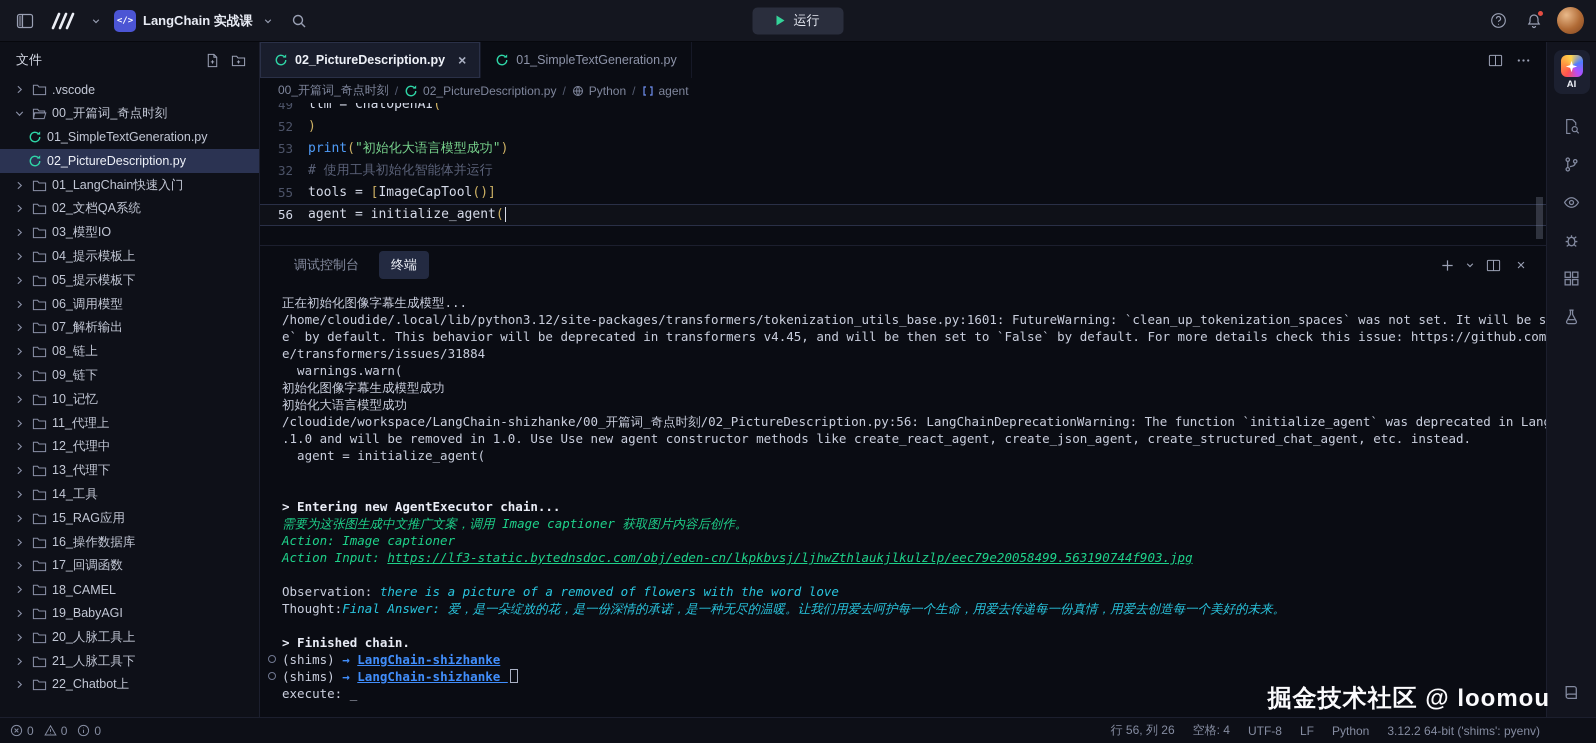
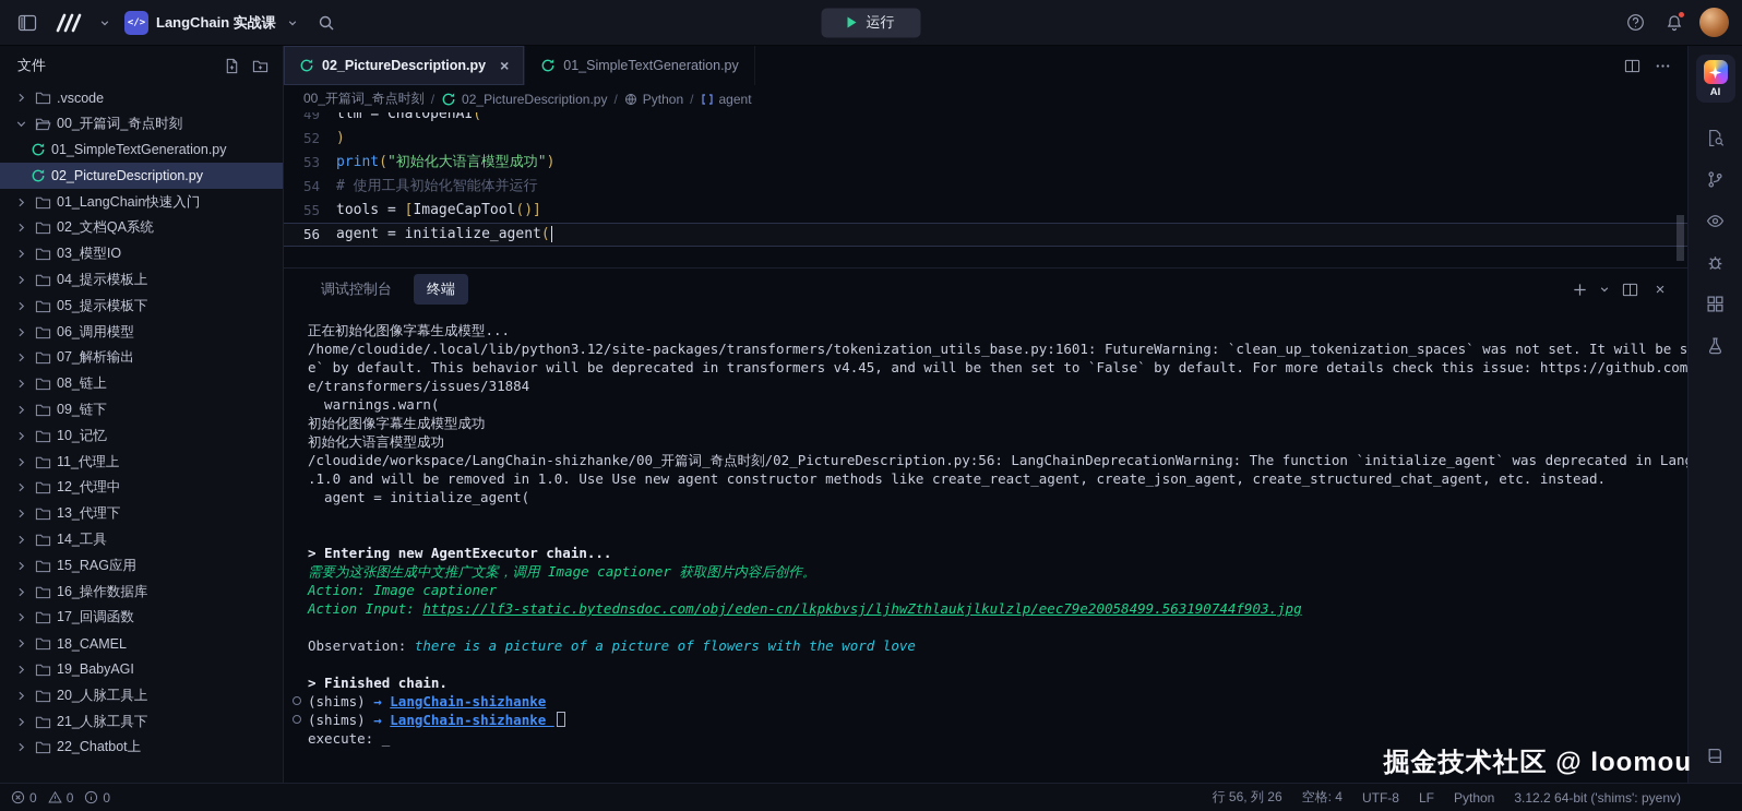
  </>
  LangChain 实战课
  运行
  文件
  .vscode
  00_开篇词_奇点时刻
  01_SimpleTextGeneration.py
  02_PictureDescription.py
  01_LangChain快速入门
  02_文档QA系统
  03_模型IO
  04_提示模板上
  05_提示模板下
  06_调用模型
  07_解析输出
  08_链上
  09_链下
  10_记忆
  11_代理上
  12_代理中
  13_代理下
  14_工具
  15_RAG应用
  16_操作数据库
  17_回调函数
  18_CAMEL
  19_BabyAGI
  20_人脉工具上
  21_人脉工具下
  22_Chatbot上
  02_PictureDescription.py
  ×
  01_SimpleTextGeneration.py
  00_开篇词_奇点时刻
  /
  02_PictureDescription.py
  /
  Python
  /
  agent
  49
  llm = ChatOpenAI(
  52
  )
  53
  print("初始化大语言模型成功")
- 32
+ 54
  # 使用工具初始化智能体并运行
  55
  tools = [ImageCapTool()]
  56
  agent = initialize_agent(
  调试控制台
  终端
  ×
  正在初始化图像字幕生成模型...
  /home/cloudide/.local/lib/python3.12/site-packages/transformers/tokenization_utils_base.py:1601: FutureWarning: `clean_up_tokenization_spaces` was not set. It will be s
  e` by default. This behavior will be deprecated in transformers v4.45, and will be then set to `False` by default. For more details check this issue: https://github.com
  e/transformers/issues/31884
  warnings.warn(
  初始化图像字幕生成模型成功
  初始化大语言模型成功
  /cloudide/workspace/LangChain-shizhanke/00_开篇词_奇点时刻/02_PictureDescription.py:56: LangChainDeprecationWarning: The function `initialize_agent` was deprecated in Lan
  .1.0 and will be removed in 1.0. Use Use new agent constructor methods like create_react_agent, create_json_agent, create_structured_chat_agent, etc. instead.
  agent = initialize_agent(
  > Entering new AgentExecutor chain...
  需要为这张图生成中文推广文案，调用 Image captioner 获取图片内容后创作。
  Action: Image captioner
  Action Input: https://lf3-static.bytednsdoc.com/obj/eden-cn/lkpkbvsj/ljhwZthlaukjlkulzlp/eec79e20058499.563190744f903.jpg
- Observation: there is a picture of a removed of flowers with the word love
+ Observation: there is a picture of a picture of flowers with the word love
- Thought:Final Answer: 爱，是一朵绽放的花，是一份深情的承诺，是一种无尽的温暖。让我们用爱去呵护每一个生命，用爱去传递每一份真情，用爱去创造每一个美好的未来。
  > Finished chain.
  (shims) → LangChain-shizhanke
  (shims) → LangChain-shizhanke
  execute: _
  AI
  0
  0
  0
  行 56, 列 26
  空格: 4
  UTF-8
  LF
  Python
  3.12.2 64-bit ('shims': pyenv)
  掘金技术社区 @ loomou
